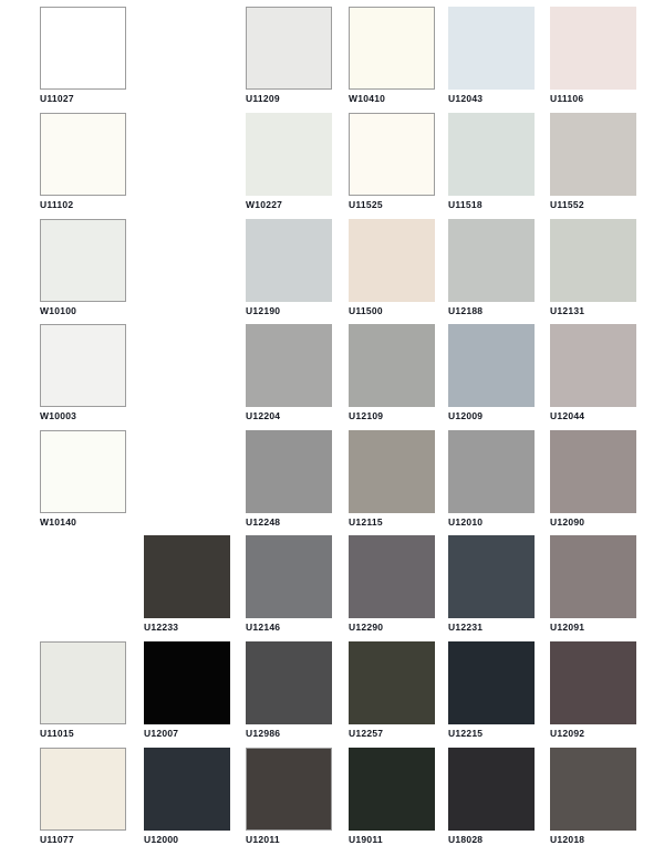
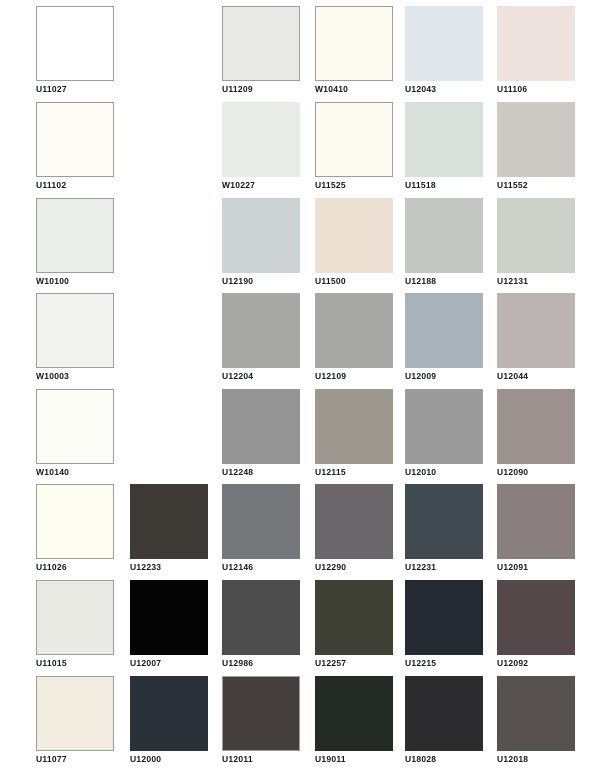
  U11027
  U11209
  W10410
  U12043
  U11106
  U11102
  W10227
  U11525
  U11518
  U11552
  W10100
  U12190
  U11500
  U12188
  U12131
  W10003
  U12204
  U12109
  U12009
  U12044
  W10140
  U12248
  U12115
  U12010
  U12090
+ U11026
  U12233
  U12146
  U12290
  U12231
  U12091
  U11015
  U12007
  U12986
  U12257
  U12215
  U12092
  U11077
  U12000
  U12011
  U19011
  U18028
  U12018
